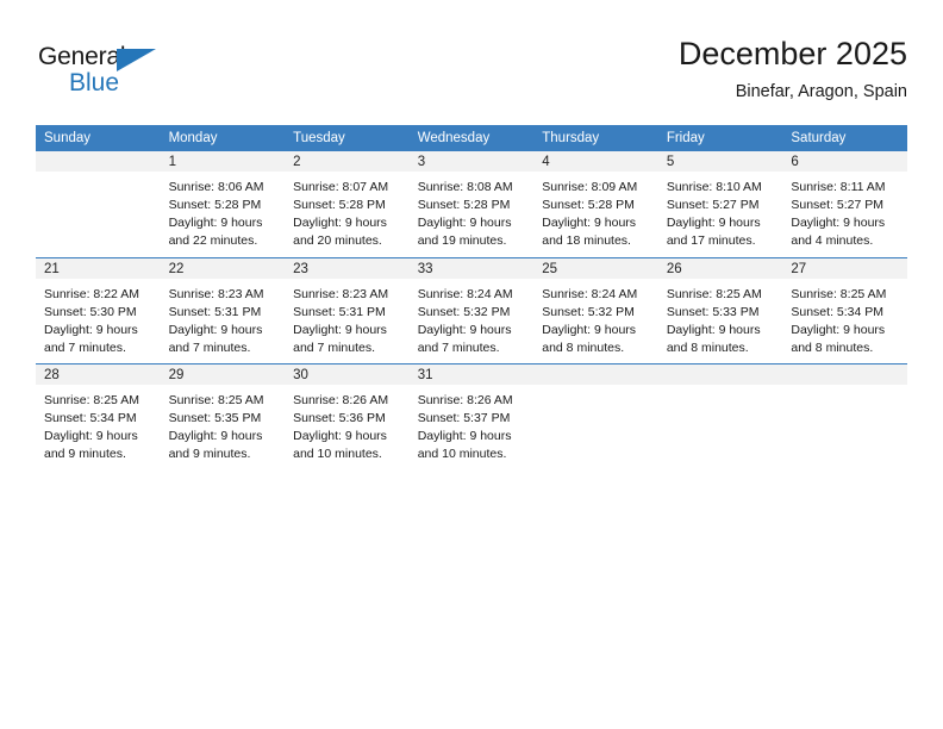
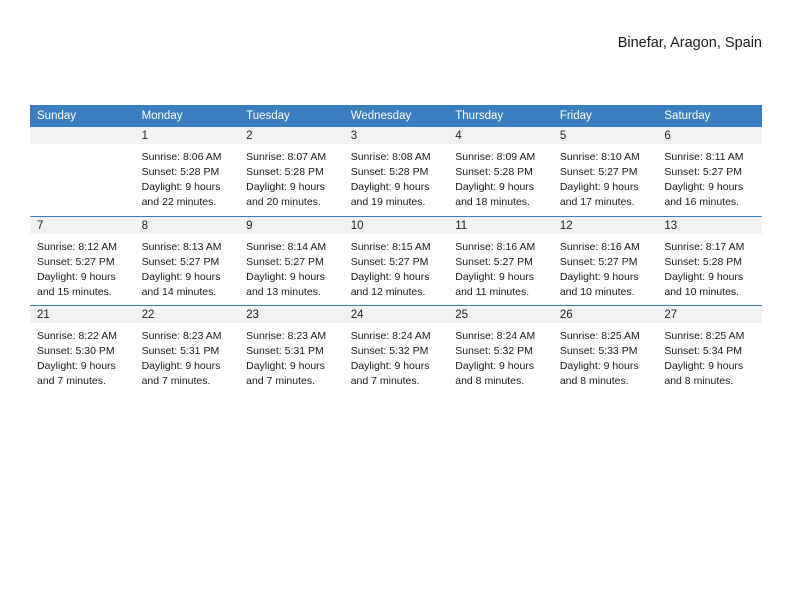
- General
- Blue
- December 2025
  Binefar, Aragon, Spain
  Sunday	Monday	Tuesday	Wednesday	Thursday	Friday	Saturday
- 	1Sunrise: 8:06 AMSunset: 5:28 PMDaylight: 9 hoursand 22 minutes.	2Sunrise: 8:07 AMSunset: 5:28 PMDaylight: 9 hoursand 20 minutes.	3Sunrise: 8:08 AMSunset: 5:28 PMDaylight: 9 hoursand 19 minutes.	4Sunrise: 8:09 AMSunset: 5:28 PMDaylight: 9 hoursand 18 minutes.	5Sunrise: 8:10 AMSunset: 5:27 PMDaylight: 9 hoursand 17 minutes.	6Sunrise: 8:11 AMSunset: 5:27 PMDaylight: 9 hoursand 4 minutes.
+ 	1Sunrise: 8:06 AMSunset: 5:28 PMDaylight: 9 hoursand 22 minutes.	2Sunrise: 8:07 AMSunset: 5:28 PMDaylight: 9 hoursand 20 minutes.	3Sunrise: 8:08 AMSunset: 5:28 PMDaylight: 9 hoursand 19 minutes.	4Sunrise: 8:09 AMSunset: 5:28 PMDaylight: 9 hoursand 18 minutes.	5Sunrise: 8:10 AMSunset: 5:27 PMDaylight: 9 hoursand 17 minutes.	6Sunrise: 8:11 AMSunset: 5:27 PMDaylight: 9 hoursand 16 minutes.
+ 7Sunrise: 8:12 AMSunset: 5:27 PMDaylight: 9 hoursand 15 minutes.	8Sunrise: 8:13 AMSunset: 5:27 PMDaylight: 9 hoursand 14 minutes.	9Sunrise: 8:14 AMSunset: 5:27 PMDaylight: 9 hoursand 13 minutes.	10Sunrise: 8:15 AMSunset: 5:27 PMDaylight: 9 hoursand 12 minutes.	11Sunrise: 8:16 AMSunset: 5:27 PMDaylight: 9 hoursand 11 minutes.	12Sunrise: 8:16 AMSunset: 5:27 PMDaylight: 9 hoursand 10 minutes.	13Sunrise: 8:17 AMSunset: 5:28 PMDaylight: 9 hoursand 10 minutes.
- 21Sunrise: 8:22 AMSunset: 5:30 PMDaylight: 9 hoursand 7 minutes.	22Sunrise: 8:23 AMSunset: 5:31 PMDaylight: 9 hoursand 7 minutes.	23Sunrise: 8:23 AMSunset: 5:31 PMDaylight: 9 hoursand 7 minutes.	33Sunrise: 8:24 AMSunset: 5:32 PMDaylight: 9 hoursand 7 minutes.	25Sunrise: 8:24 AMSunset: 5:32 PMDaylight: 9 hoursand 8 minutes.	26Sunrise: 8:25 AMSunset: 5:33 PMDaylight: 9 hoursand 8 minutes.	27Sunrise: 8:25 AMSunset: 5:34 PMDaylight: 9 hoursand 8 minutes.
+ 21Sunrise: 8:22 AMSunset: 5:30 PMDaylight: 9 hoursand 7 minutes.	22Sunrise: 8:23 AMSunset: 5:31 PMDaylight: 9 hoursand 7 minutes.	23Sunrise: 8:23 AMSunset: 5:31 PMDaylight: 9 hoursand 7 minutes.	24Sunrise: 8:24 AMSunset: 5:32 PMDaylight: 9 hoursand 7 minutes.	25Sunrise: 8:24 AMSunset: 5:32 PMDaylight: 9 hoursand 8 minutes.	26Sunrise: 8:25 AMSunset: 5:33 PMDaylight: 9 hoursand 8 minutes.	27Sunrise: 8:25 AMSunset: 5:34 PMDaylight: 9 hoursand 8 minutes.
- 28Sunrise: 8:25 AMSunset: 5:34 PMDaylight: 9 hoursand 9 minutes.	29Sunrise: 8:25 AMSunset: 5:35 PMDaylight: 9 hoursand 9 minutes.	30Sunrise: 8:26 AMSunset: 5:36 PMDaylight: 9 hoursand 10 minutes.	31Sunrise: 8:26 AMSunset: 5:37 PMDaylight: 9 hoursand 10 minutes.
